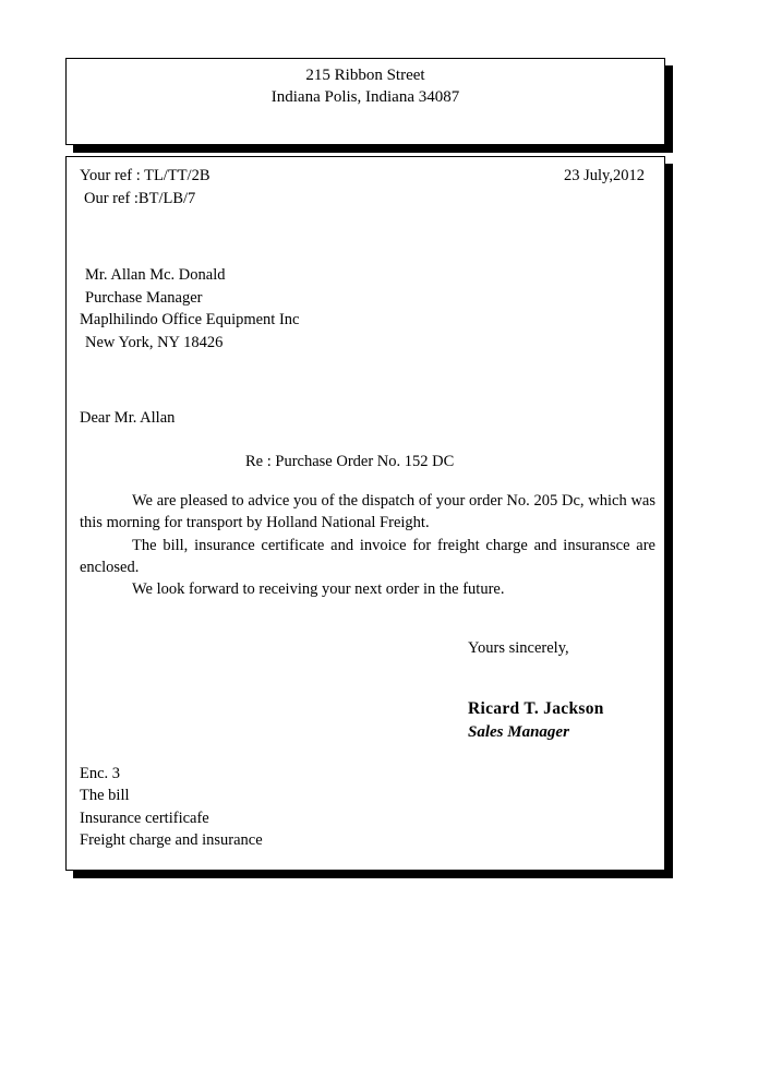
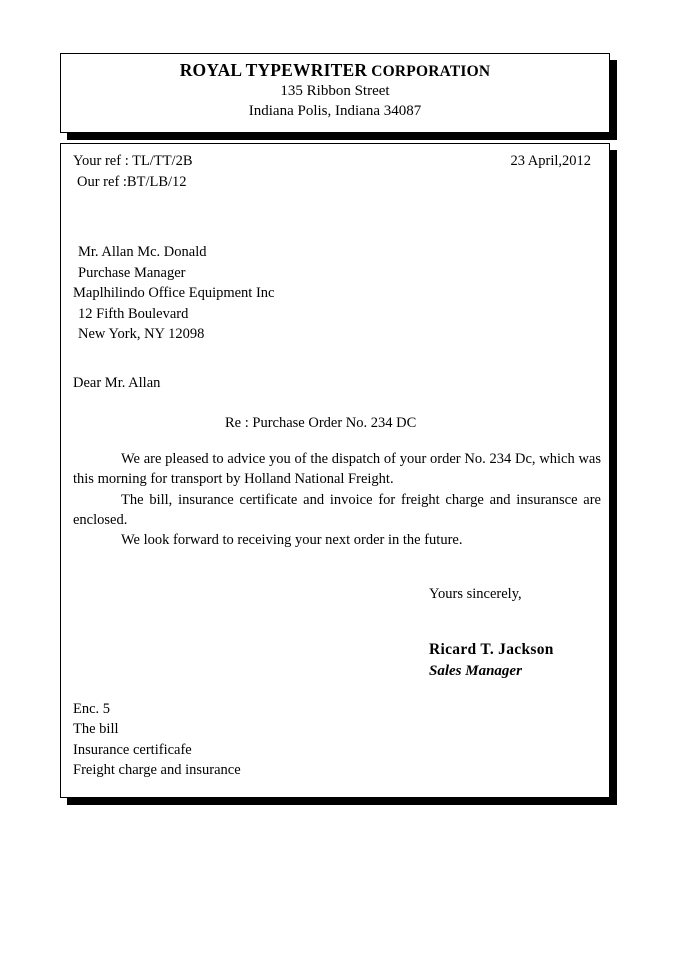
+ ROYAL TYPEWRITER CORPORATION
- 215 Ribbon Street
+ 135 Ribbon Street
  Indiana Polis, Indiana 34087
  Your ref : TL/TT/2B
- 23 July,2012
+ 23 April,2012
- Our ref : BT/LB/7
+ Our ref : BT/LB/12
  Mr. Allan Mc. Donald
  Purchase Manager
  Maplhilindo Office Equipment Inc
+ 12 Fifth Boulevard
- New York, NY 18426
+ New York, NY 12098
  Dear Mr. Allan
- Re : Purchase Order No. 152 DC
+ Re : Purchase Order No. 234 DC
- We are pleased to advice you of the dispatch of your order No. 205 Dc, which was this morning for transport by Holland National Freight.
+ We are pleased to advice you of the dispatch of your order No. 234 Dc, which was this morning for transport by Holland National Freight.
  The bill, insurance certificate and invoice for freight charge and insuransce are enclosed.
  We look forward to receiving your next order in the future.
  Yours sincerely,
  Ricard T. Jackson
  Sales Manager
- Enc. 3
+ Enc. 5
  The bill
  Insurance certificafe
  Freight charge and insurance
